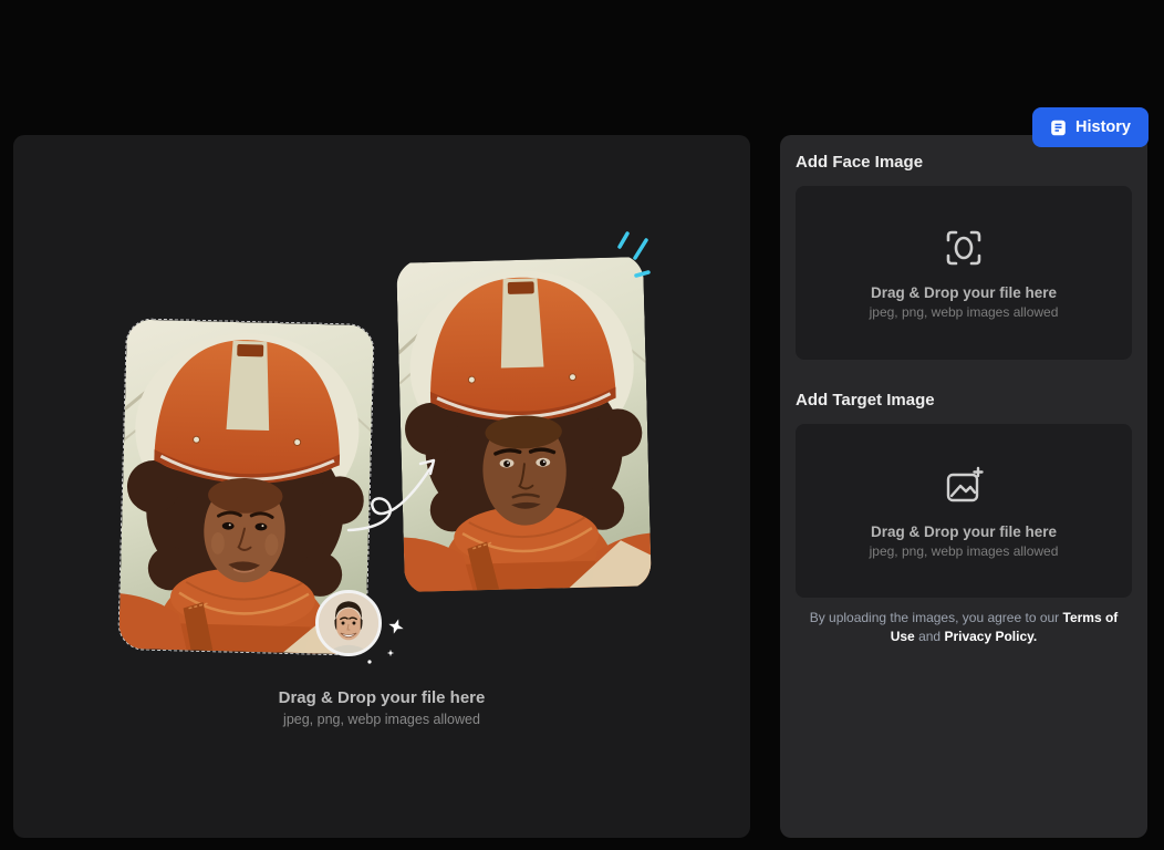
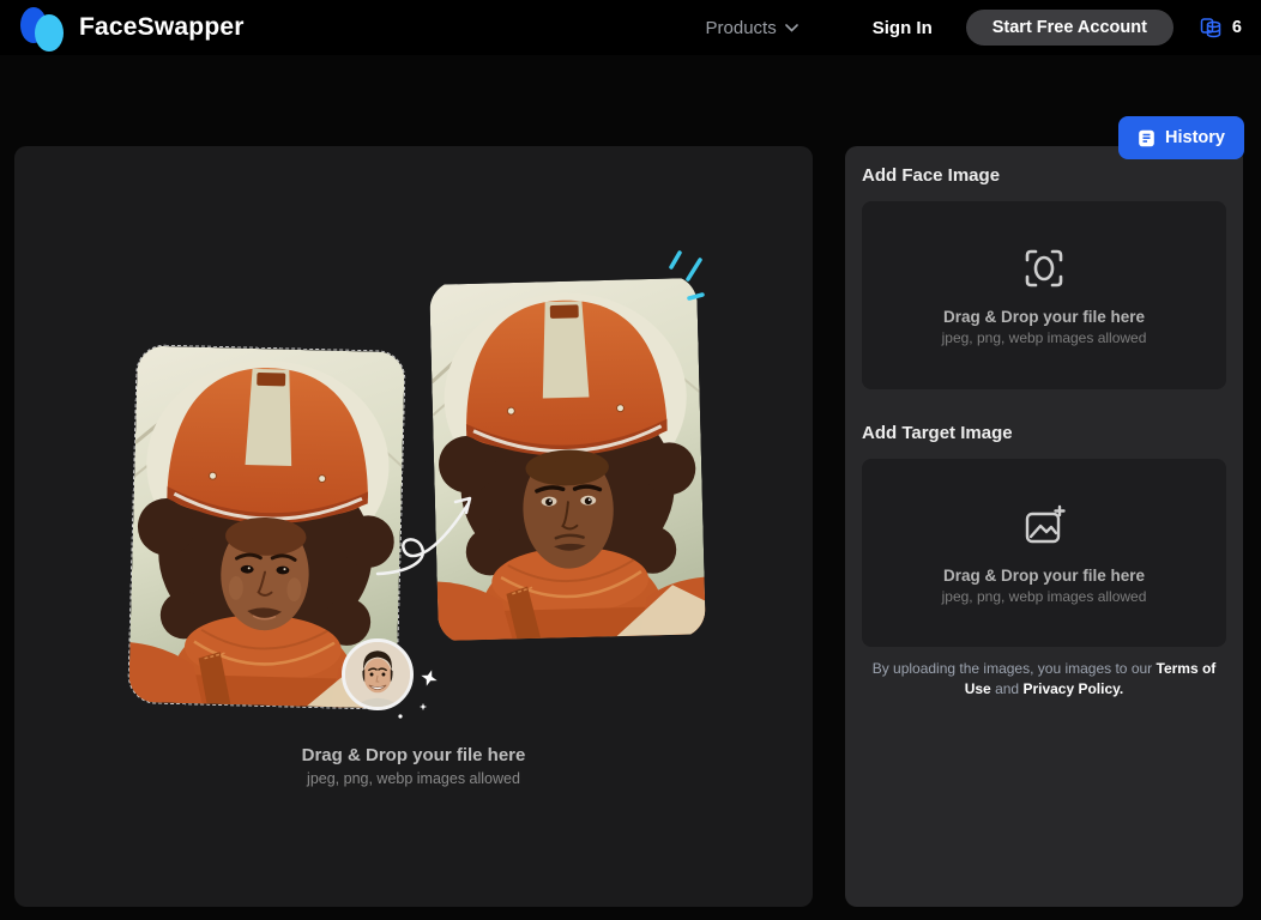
+ FaceSwapper
+ Products
+ Sign In
+ Start Free Account
+ 6
  History
  Drag & Drop your file here
  jpeg, png, webp images allowed
  Add Face Image
  Drag & Drop your file here
  jpeg, png, webp images allowed
  Add Target Image
  Drag & Drop your file here
  jpeg, png, webp images allowed
- By uploading the images, you agree to our Terms of Use and Privacy Policy.
+ By uploading the images, you images to our Terms of Use and Privacy Policy.
